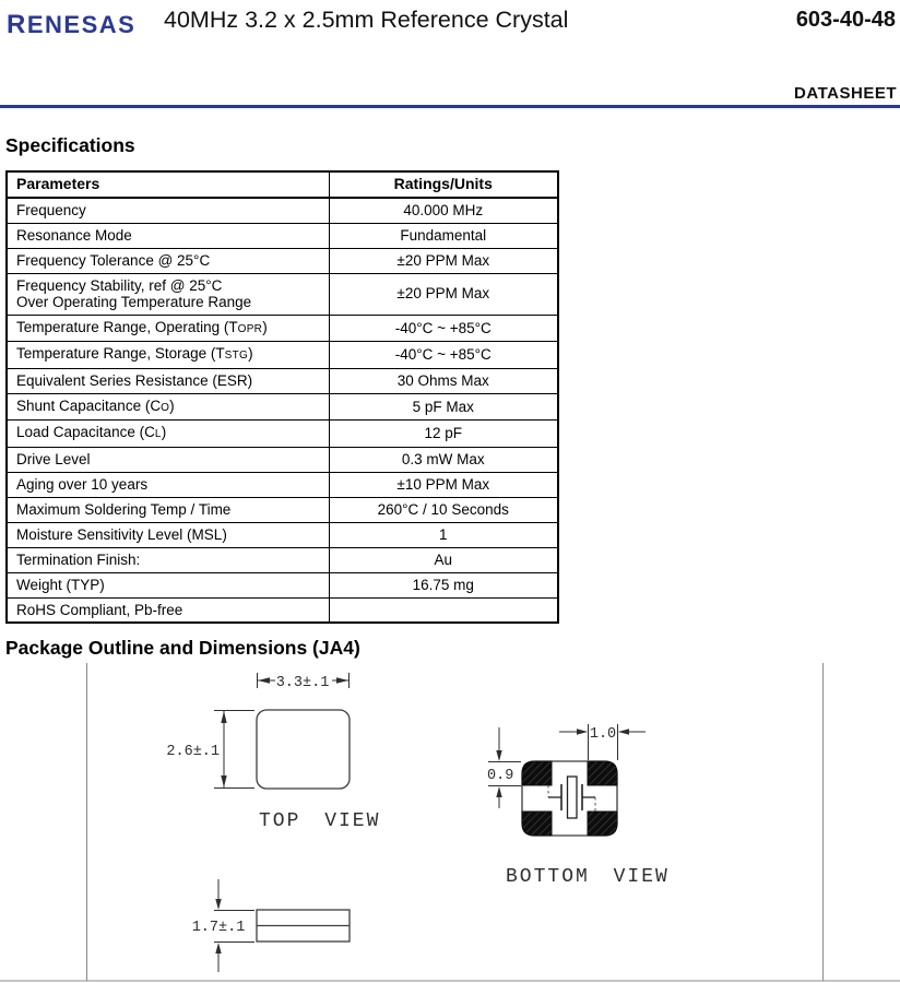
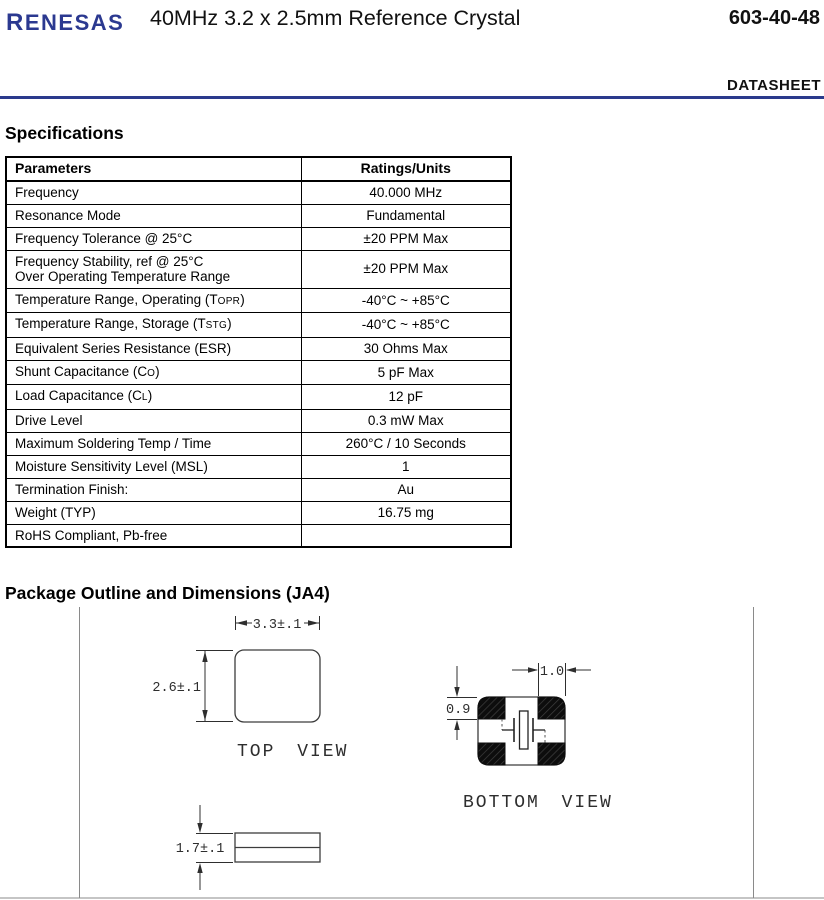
  RENESAS
  40MHz 3.2 x 2.5mm Reference Crystal
  603-40-48
  DATASHEET
  Specifications
  Parameters	Ratings/Units
  Frequency	40.000 MHz
  Resonance Mode	Fundamental
  Frequency Tolerance @ 25°C	±20 PPM Max
  Frequency Stability, ref @ 25°COver Operating Temperature Range	±20 PPM Max
  Temperature Range, Operating (TOPR)	-40°C ~ +85°C
  Temperature Range, Storage (TSTG)	-40°C ~ +85°C
  Equivalent Series Resistance (ESR)	30 Ohms Max
  Shunt Capacitance (CO)	5 pF Max
  Load Capacitance (CL)	12 pF
  Drive Level	0.3 mW Max
- Aging over 10 years	±10 PPM Max
  Maximum Soldering Temp / Time	260°C / 10 Seconds
  Moisture Sensitivity Level (MSL)	1
  Termination Finish:	Au
  Weight (TYP)	16.75 mg
  RoHS Compliant, Pb-free
  Package Outline and Dimensions (JA4)
  3.3±.1
  2.6±.1
  TOP VIEW
  1.0
  0.9
  BOTTOM VIEW
  1.7±.1
